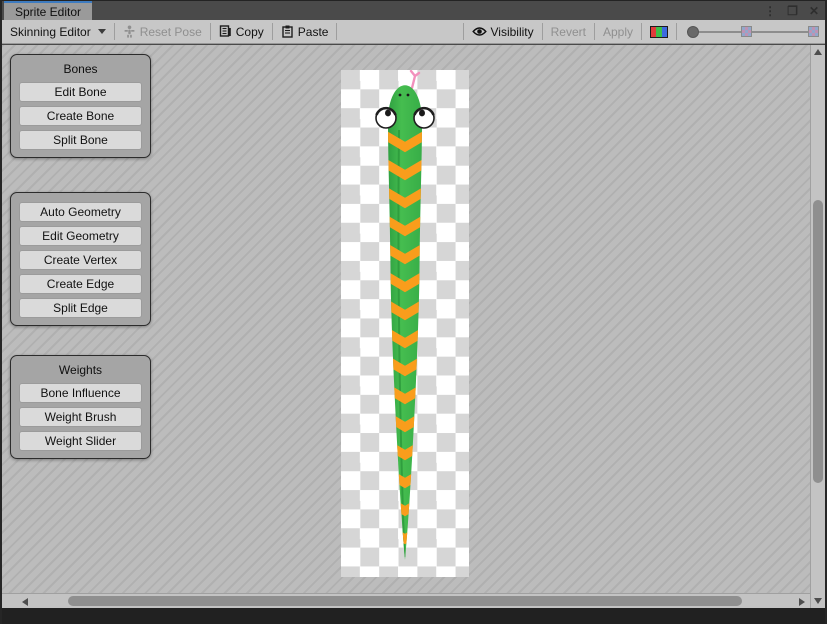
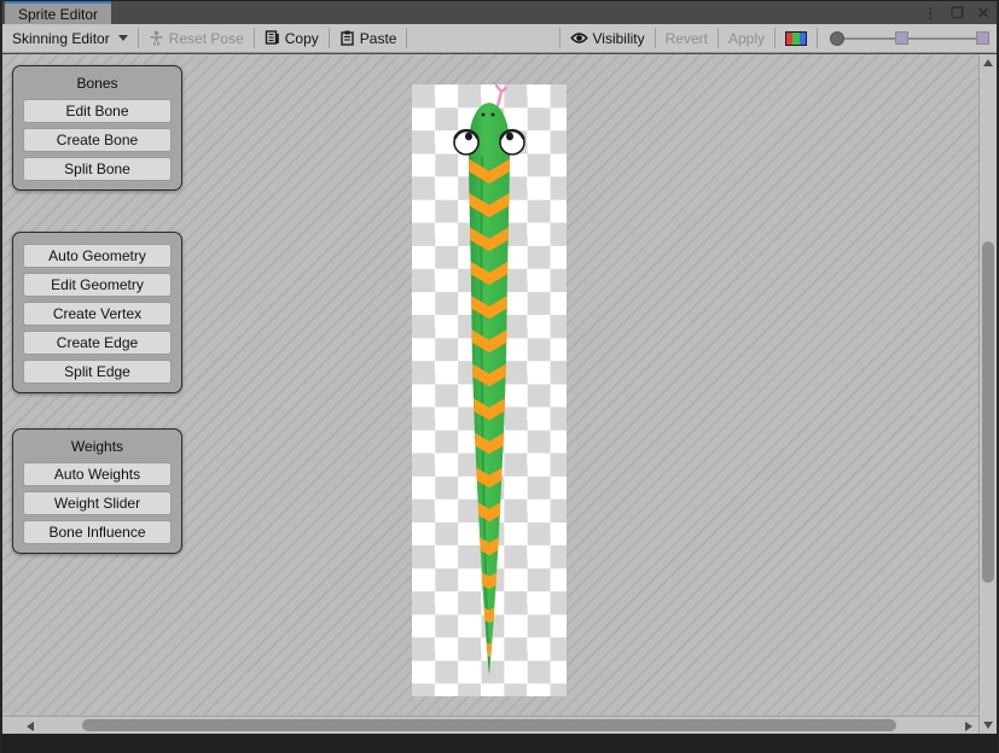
  Sprite Editor
  ⋮
  ❐
  ✕
  Skinning Editor
  Reset Pose
  Copy
  Paste
  Visibility
  Revert
  Apply
  Bones
  Edit Bone
  Create Bone
  Split Bone
  Auto Geometry
  Edit Geometry
  Create Vertex
  Create Edge
  Split Edge
  Weights
+ Auto Weights
- Bone Influence
+ Weight Slider
- Weight Brush
- Weight Slider
+ Bone Influence
